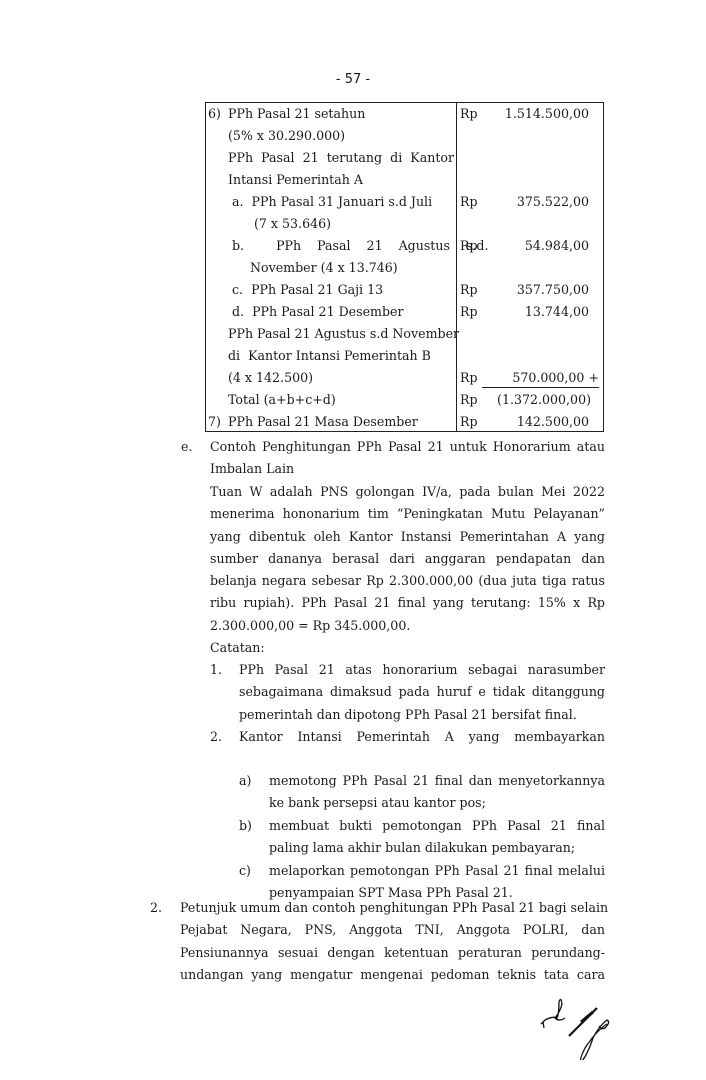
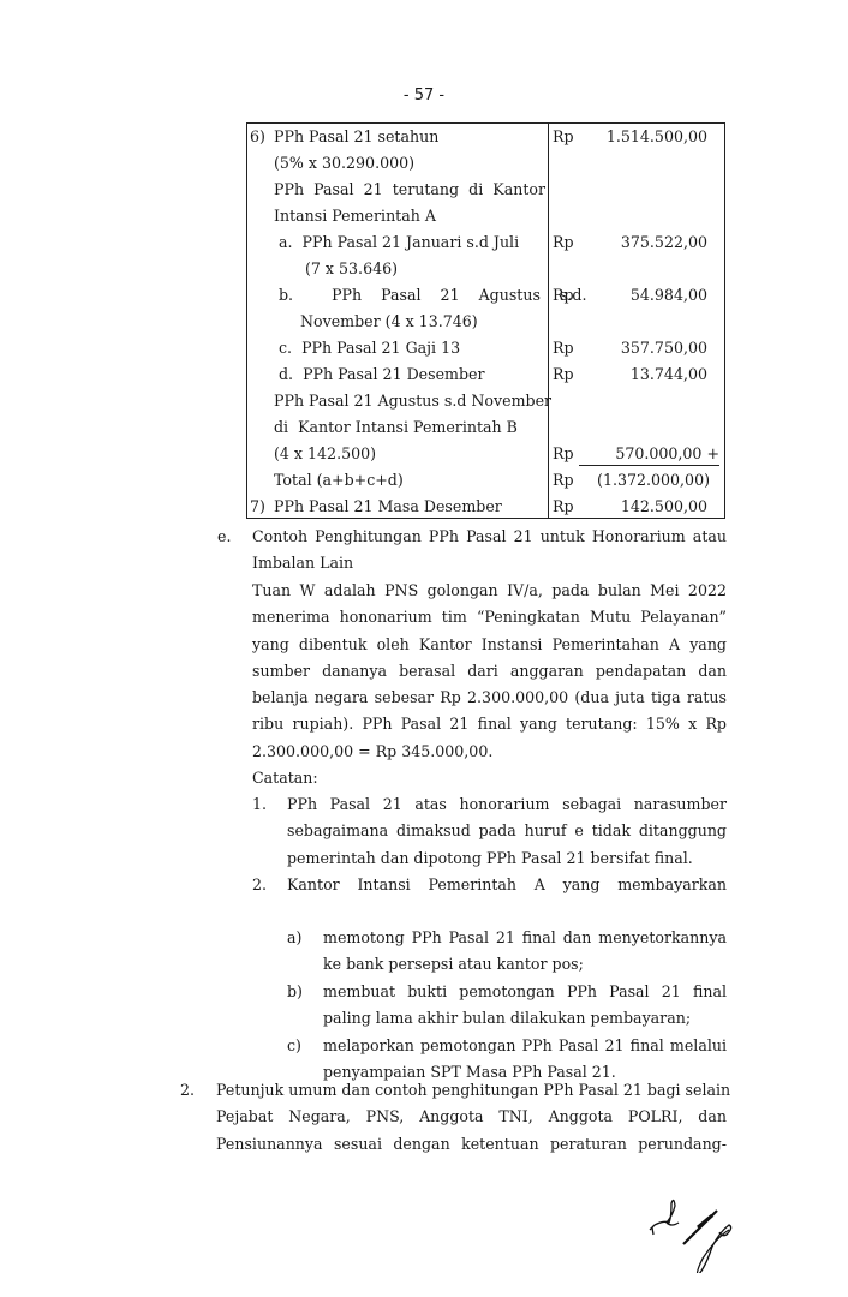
  - 57 -
  6)
  PPh Pasal 21 setahun
  Rp
  1.514.500,00
  (5% x 30.290.000)
  PPh Pasal 21 terutang di Kantor
  Intansi Pemerintah A
- a. PPh Pasal 31 Januari s.d Juli
+ a. PPh Pasal 21 Januari s.d Juli
  Rp
  375.522,00
  (7 x 53.646)
  b. PPh Pasal 21 Agustus s.d.
  Rp
  54.984,00
  November (4 x 13.746)
  c. PPh Pasal 21 Gaji 13
  Rp
  357.750,00
  d. PPh Pasal 21 Desember
  Rp
  13.744,00
  PPh Pasal 21 Agustus s.d November
  di Kantor Intansi Pemerintah B
  (4 x 142.500)
  Rp
  570.000,00 +
  Total (a+b+c+d)
  Rp
  (1.372.000,00)
  7)
  PPh Pasal 21 Masa Desember
  Rp
  142.500,00
  e.
  Contoh Penghitungan PPh Pasal 21 untuk Honorarium atau
  Imbalan Lain
  Tuan W adalah PNS golongan IV/a, pada bulan Mei 2022
  menerima hononarium tim “Peningkatan Mutu Pelayanan”
  yang dibentuk oleh Kantor Instansi Pemerintahan A yang
  sumber dananya berasal dari anggaran pendapatan dan
  belanja negara sebesar Rp 2.300.000,00 (dua juta tiga ratus
  ribu rupiah). PPh Pasal 21 final yang terutang: 15% x Rp
  2.300.000,00 = Rp 345.000,00.
  Catatan:
  1.
  PPh Pasal 21 atas honorarium sebagai narasumber
  sebagaimana dimaksud pada huruf e tidak ditanggung
  pemerintah dan dipotong PPh Pasal 21 bersifat final.
  2.
  Kantor Intansi Pemerintah A yang membayarkan
  a)
  memotong PPh Pasal 21 final dan menyetorkannya
  ke bank persepsi atau kantor pos;
  b)
  membuat bukti pemotongan PPh Pasal 21 final
  paling lama akhir bulan dilakukan pembayaran;
  c)
  melaporkan pemotongan PPh Pasal 21 final melalui
  penyampaian SPT Masa PPh Pasal 21.
  2.
  Petunjuk umum dan contoh penghitungan PPh Pasal 21 bagi selain
  Pejabat Negara, PNS, Anggota TNI, Anggota POLRI, dan
  Pensiunannya sesuai dengan ketentuan peraturan perundang-
- undangan yang mengatur mengenai pedoman teknis tata cara
